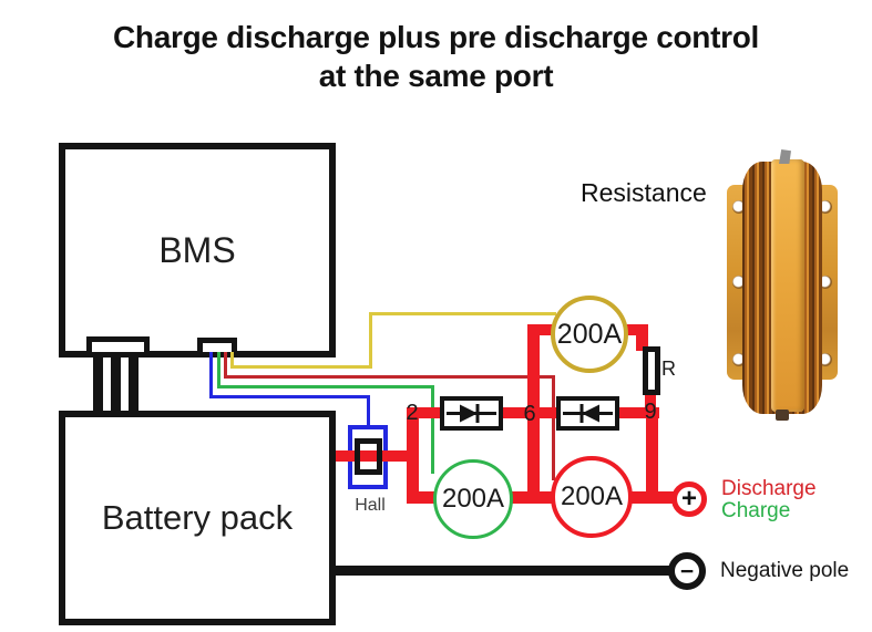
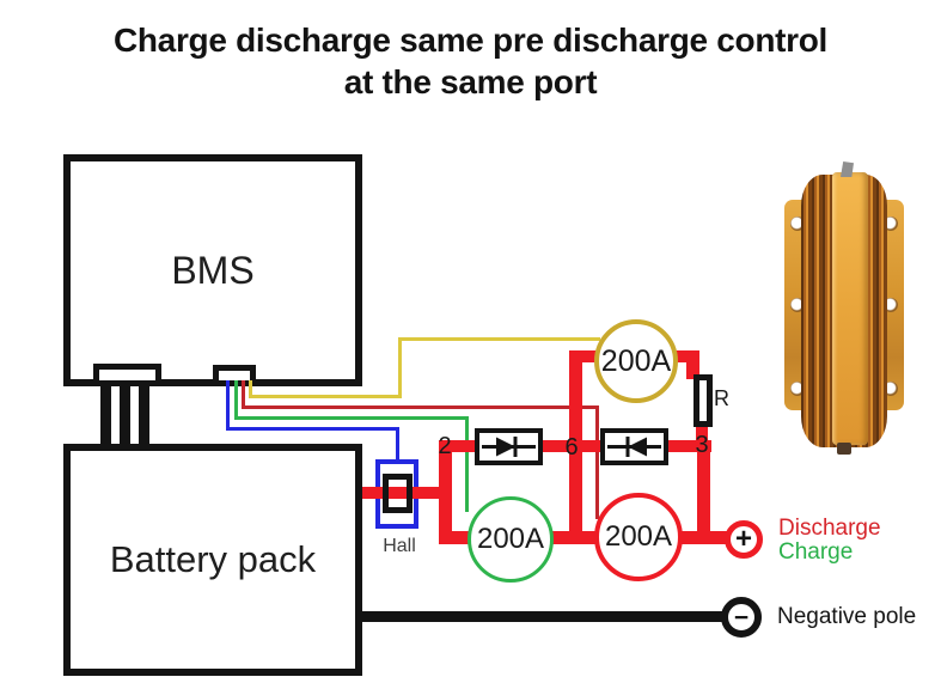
- Charge discharge plus pre discharge control
+ Charge discharge same pre discharge control
  at the same port
  BMS
  Battery pack
  R
  2
  6
- 9
+ 3
  200A
  200A
  200A
  Hall
  +
  −
  Discharge
  Charge
  Negative pole
- Resistance
